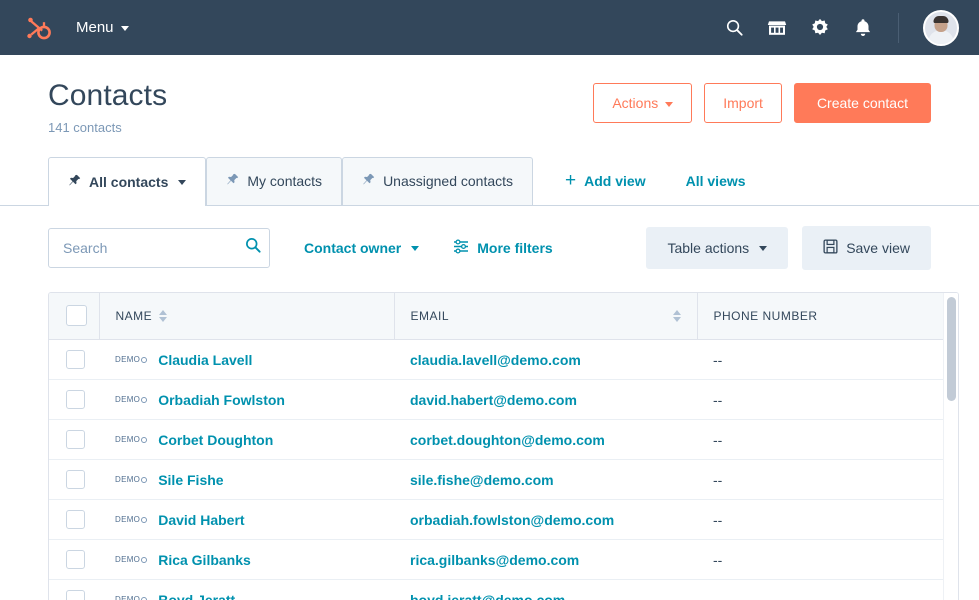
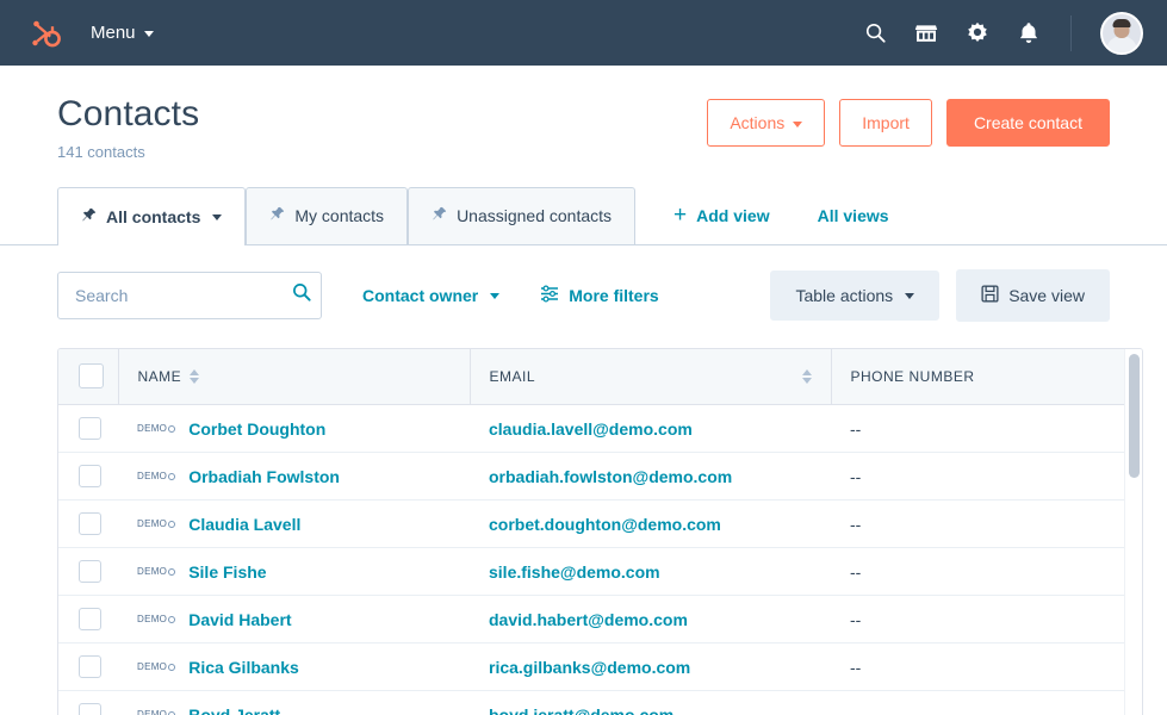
  Menu
  Contacts
  141 contacts
  Actions
  Import
  Create contact
  All contacts
  My contacts
  Unassigned contacts
  +
  Add view
  All views
  Search
  Contact owner
  More filters
  Table actions
  Save view
  	NAME	EMAIL	PHONE NUMBER
- 	DEMO Claudia Lavell	claudia.lavell@demo.com	--
+ 	DEMO Corbet Doughton	claudia.lavell@demo.com	--
- 	DEMO Orbadiah Fowlston	david.habert@demo.com	--
+ 	DEMO Orbadiah Fowlston	orbadiah.fowlston@demo.com	--
- 	DEMO Corbet Doughton	corbet.doughton@demo.com	--
+ 	DEMO Claudia Lavell	corbet.doughton@demo.com	--
  	DEMO Sile Fishe	sile.fishe@demo.com	--
- 	DEMO David Habert	orbadiah.fowlston@demo.com	--
+ 	DEMO David Habert	david.habert@demo.com	--
  	DEMO Rica Gilbanks	rica.gilbanks@demo.com	--
